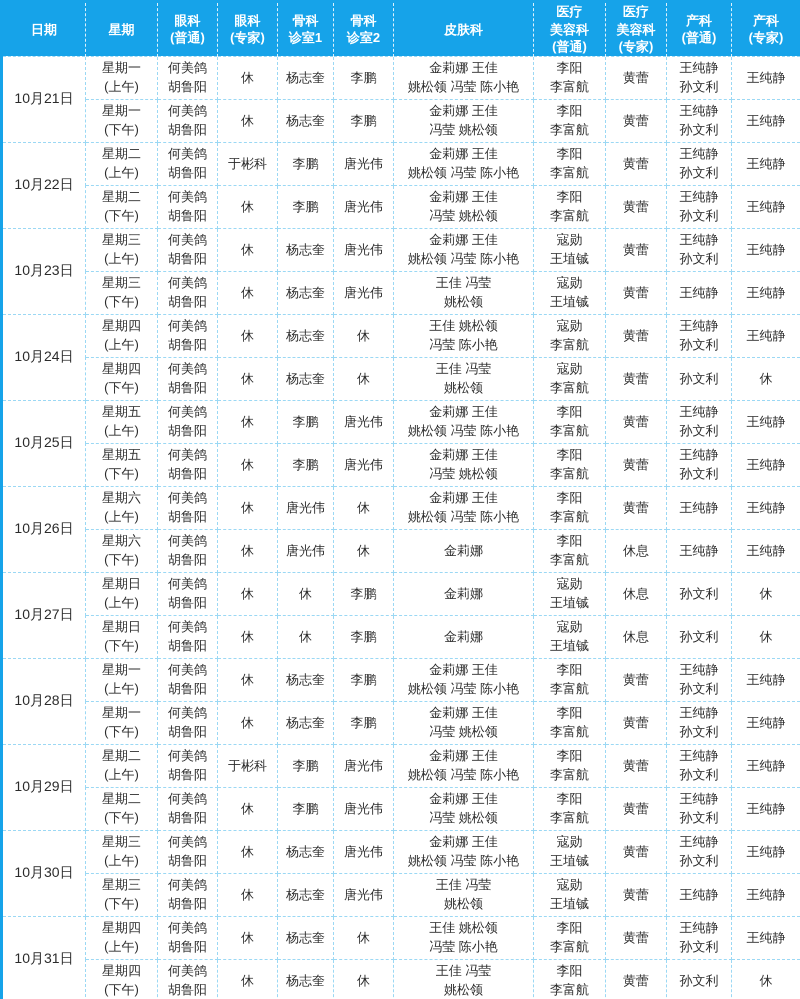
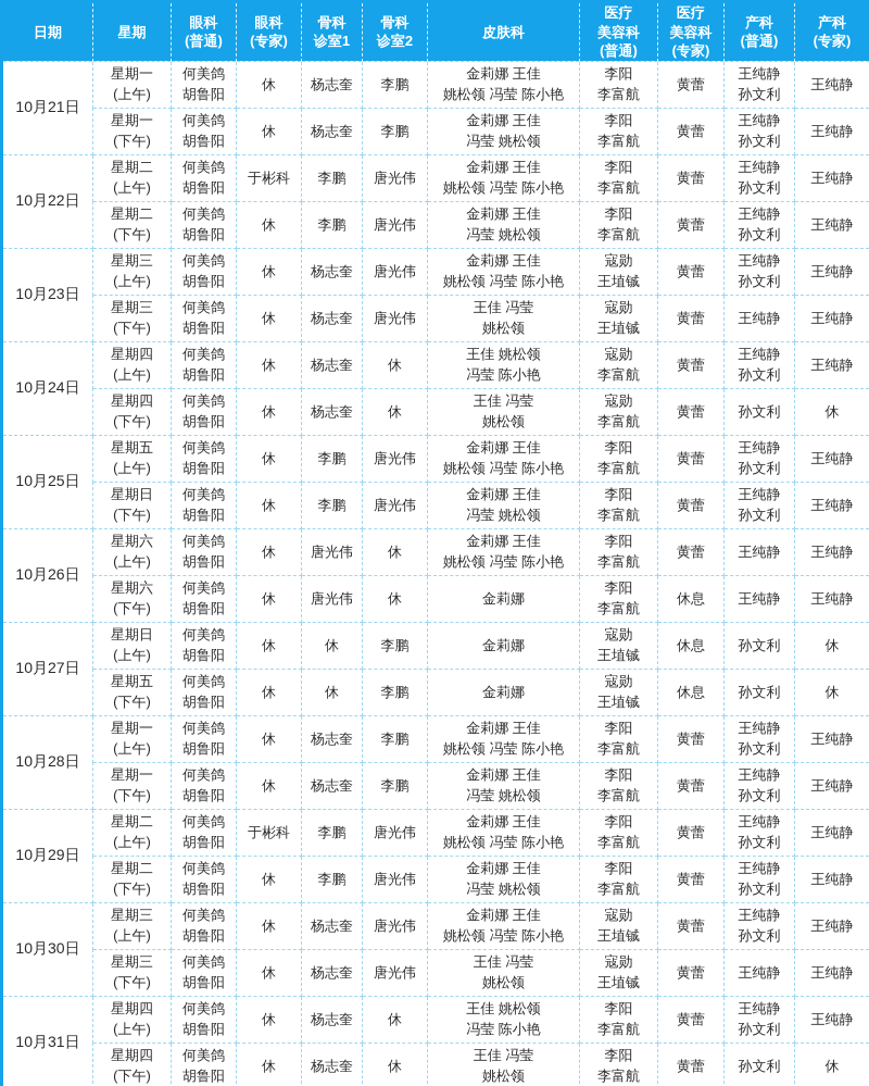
  日期	星期	眼科 (普通)	眼科 (专家)	骨科 诊室1	骨科 诊室2	皮肤科	医疗 美容科 (普通)	医疗 美容科 (专家)	产科 (普通)	产科 (专家)
  10月21日	星期一 (上午)	何美鸽 胡鲁阳	休	杨志奎	李鹏	金莉娜 王佳 姚松领 冯莹 陈小艳	李阳 李富航	黄蕾	王纯静 孙文利	王纯静
  星期一 (下午)	何美鸽 胡鲁阳	休	杨志奎	李鹏	金莉娜 王佳 冯莹 姚松领	李阳 李富航	黄蕾	王纯静 孙文利	王纯静
  10月22日	星期二 (上午)	何美鸽 胡鲁阳	于彬科	李鹏	唐光伟	金莉娜 王佳 姚松领 冯莹 陈小艳	李阳 李富航	黄蕾	王纯静 孙文利	王纯静
  星期二 (下午)	何美鸽 胡鲁阳	休	李鹏	唐光伟	金莉娜 王佳 冯莹 姚松领	李阳 李富航	黄蕾	王纯静 孙文利	王纯静
  10月23日	星期三 (上午)	何美鸽 胡鲁阳	休	杨志奎	唐光伟	金莉娜 王佳 姚松领 冯莹 陈小艳	寇勋 王埴铖	黄蕾	王纯静 孙文利	王纯静
  星期三 (下午)	何美鸽 胡鲁阳	休	杨志奎	唐光伟	王佳 冯莹 姚松领	寇勋 王埴铖	黄蕾	王纯静	王纯静
  10月24日	星期四 (上午)	何美鸽 胡鲁阳	休	杨志奎	休	王佳 姚松领 冯莹 陈小艳	寇勋 李富航	黄蕾	王纯静 孙文利	王纯静
  星期四 (下午)	何美鸽 胡鲁阳	休	杨志奎	休	王佳 冯莹 姚松领	寇勋 李富航	黄蕾	孙文利	休
  10月25日	星期五 (上午)	何美鸽 胡鲁阳	休	李鹏	唐光伟	金莉娜 王佳 姚松领 冯莹 陈小艳	李阳 李富航	黄蕾	王纯静 孙文利	王纯静
- 星期五 (下午)	何美鸽 胡鲁阳	休	李鹏	唐光伟	金莉娜 王佳 冯莹 姚松领	李阳 李富航	黄蕾	王纯静 孙文利	王纯静
+ 星期日 (下午)	何美鸽 胡鲁阳	休	李鹏	唐光伟	金莉娜 王佳 冯莹 姚松领	李阳 李富航	黄蕾	王纯静 孙文利	王纯静
  10月26日	星期六 (上午)	何美鸽 胡鲁阳	休	唐光伟	休	金莉娜 王佳 姚松领 冯莹 陈小艳	李阳 李富航	黄蕾	王纯静	王纯静
  星期六 (下午)	何美鸽 胡鲁阳	休	唐光伟	休	金莉娜	李阳 李富航	休息	王纯静	王纯静
  10月27日	星期日 (上午)	何美鸽 胡鲁阳	休	休	李鹏	金莉娜	寇勋 王埴铖	休息	孙文利	休
- 星期日 (下午)	何美鸽 胡鲁阳	休	休	李鹏	金莉娜	寇勋 王埴铖	休息	孙文利	休
+ 星期五 (下午)	何美鸽 胡鲁阳	休	休	李鹏	金莉娜	寇勋 王埴铖	休息	孙文利	休
  10月28日	星期一 (上午)	何美鸽 胡鲁阳	休	杨志奎	李鹏	金莉娜 王佳 姚松领 冯莹 陈小艳	李阳 李富航	黄蕾	王纯静 孙文利	王纯静
  星期一 (下午)	何美鸽 胡鲁阳	休	杨志奎	李鹏	金莉娜 王佳 冯莹 姚松领	李阳 李富航	黄蕾	王纯静 孙文利	王纯静
  10月29日	星期二 (上午)	何美鸽 胡鲁阳	于彬科	李鹏	唐光伟	金莉娜 王佳 姚松领 冯莹 陈小艳	李阳 李富航	黄蕾	王纯静 孙文利	王纯静
  星期二 (下午)	何美鸽 胡鲁阳	休	李鹏	唐光伟	金莉娜 王佳 冯莹 姚松领	李阳 李富航	黄蕾	王纯静 孙文利	王纯静
  10月30日	星期三 (上午)	何美鸽 胡鲁阳	休	杨志奎	唐光伟	金莉娜 王佳 姚松领 冯莹 陈小艳	寇勋 王埴铖	黄蕾	王纯静 孙文利	王纯静
  星期三 (下午)	何美鸽 胡鲁阳	休	杨志奎	唐光伟	王佳 冯莹 姚松领	寇勋 王埴铖	黄蕾	王纯静	王纯静
  10月31日	星期四 (上午)	何美鸽 胡鲁阳	休	杨志奎	休	王佳 姚松领 冯莹 陈小艳	李阳 李富航	黄蕾	王纯静 孙文利	王纯静
  星期四 (下午)	何美鸽 胡鲁阳	休	杨志奎	休	王佳 冯莹 姚松领	李阳 李富航	黄蕾	孙文利	休
